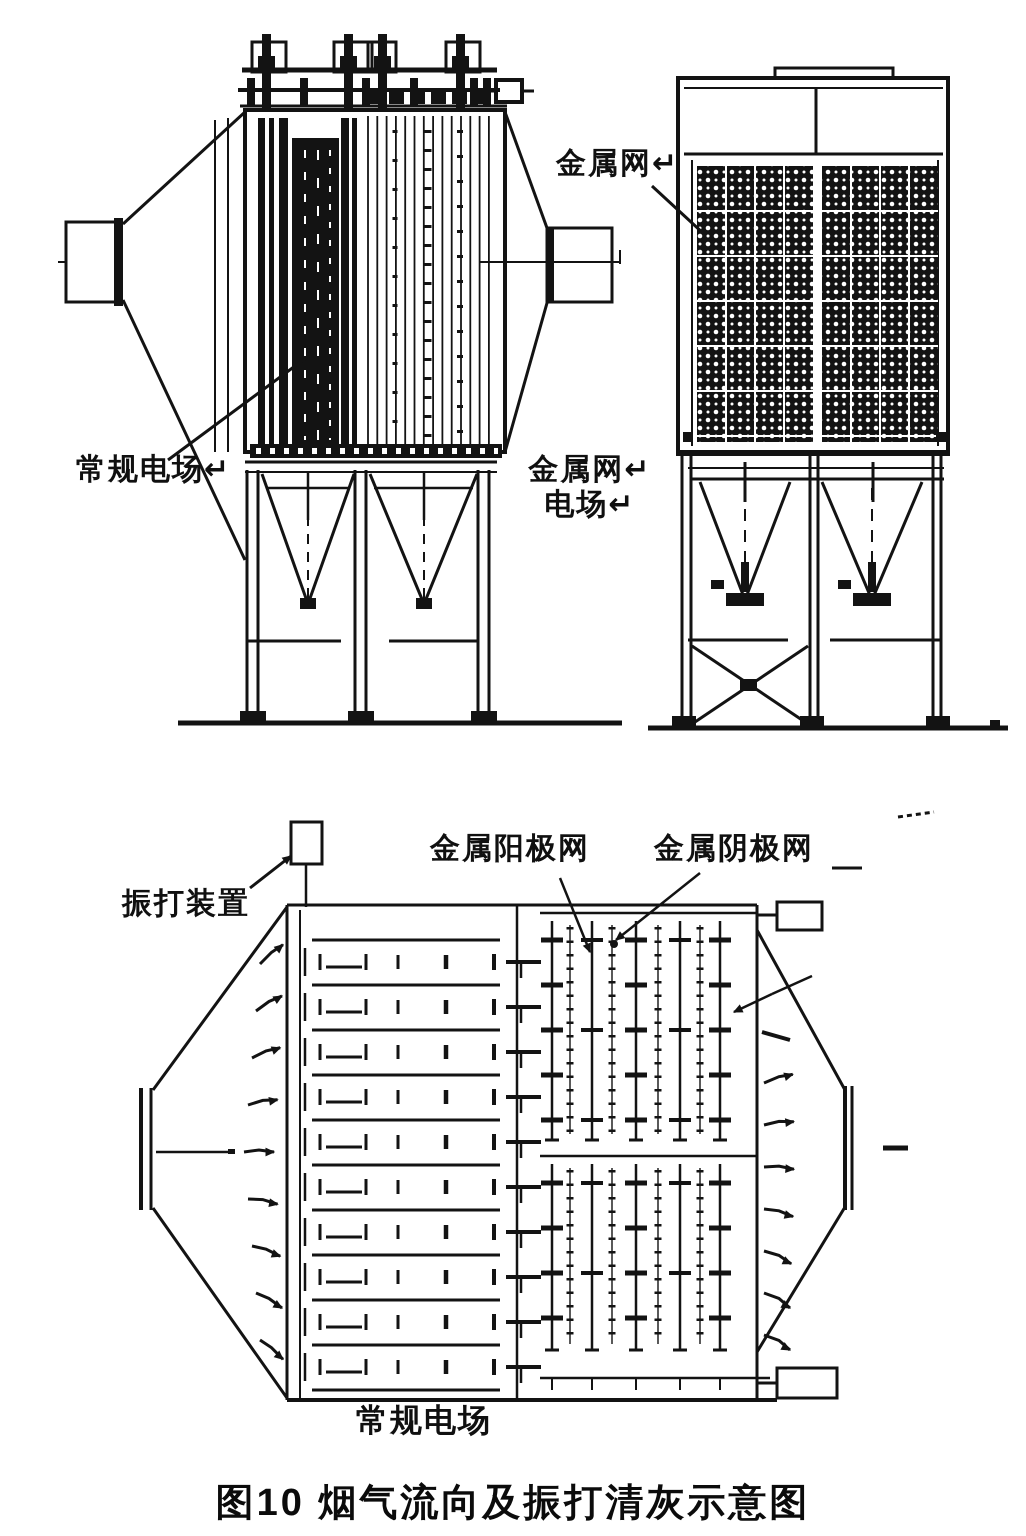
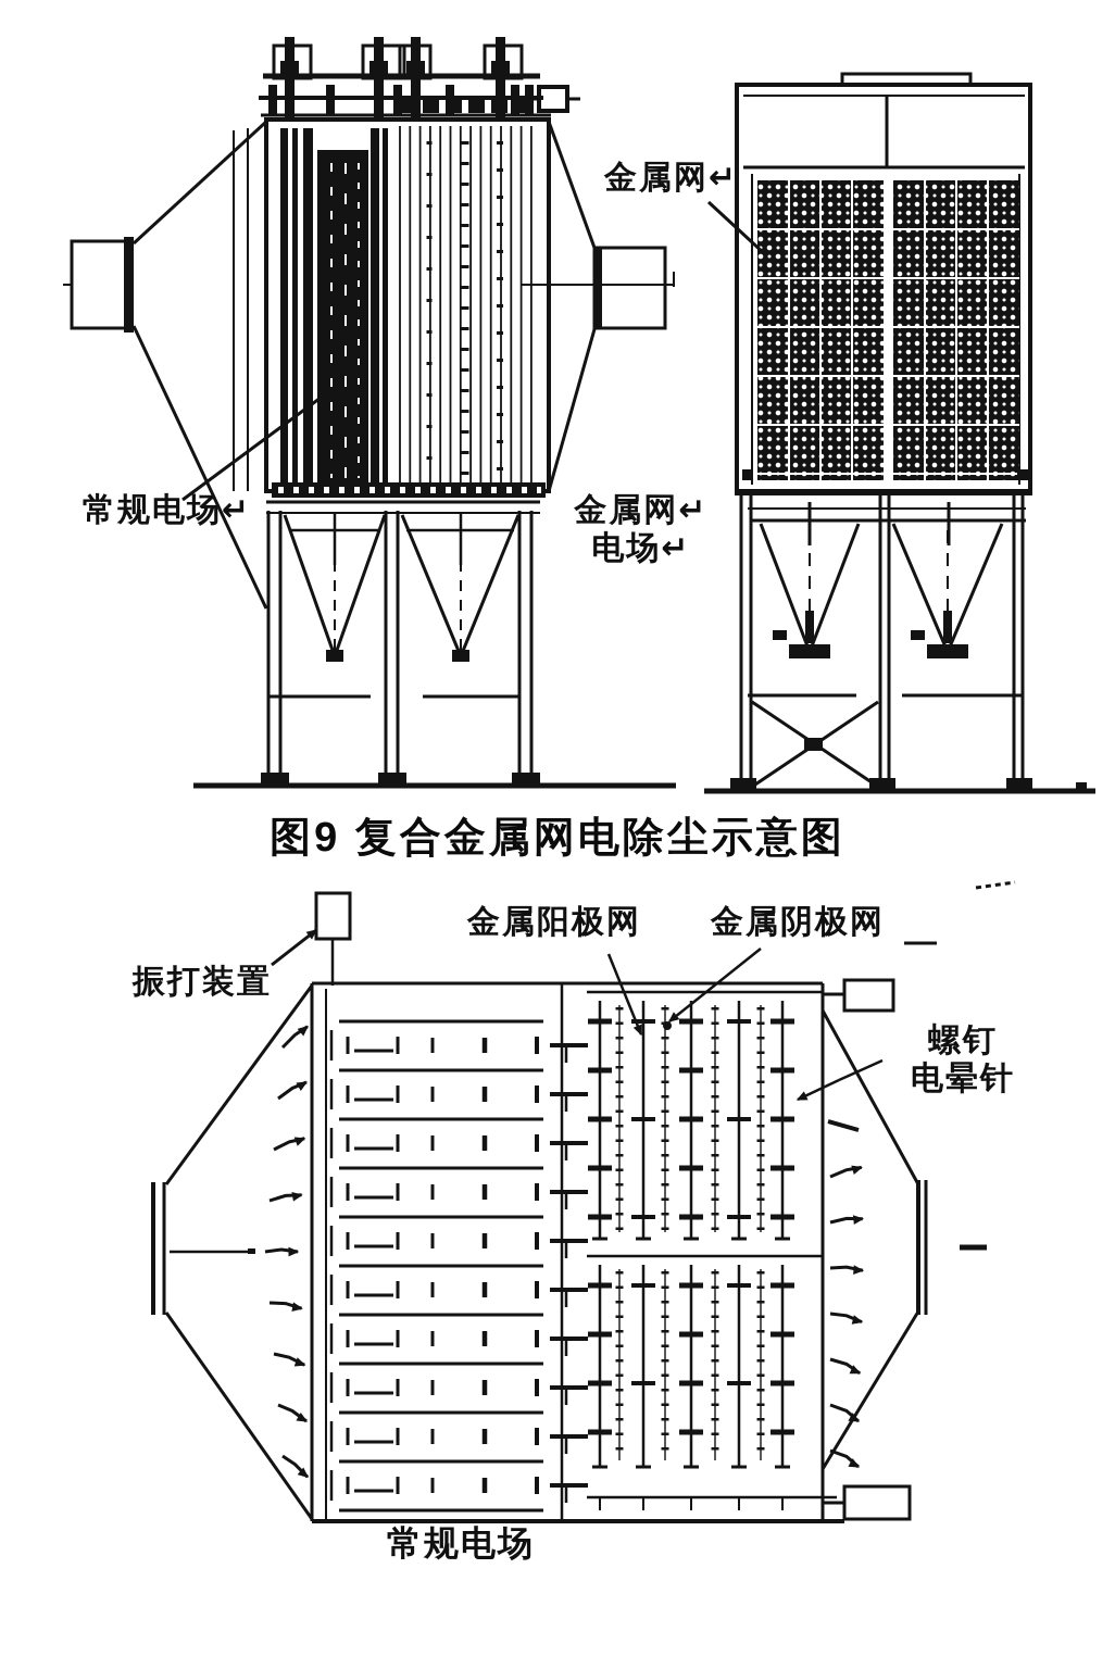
  金属网↵
  常规电场↵
  金属网↵
  电场↵
+ 图9 复合金属网电除尘示意图
  振打装置
  金属阳极网
  金属阴极网
+ 螺钉
+ 电晕针
  常规电场
- 图10 烟气流向及振打清灰示意图
